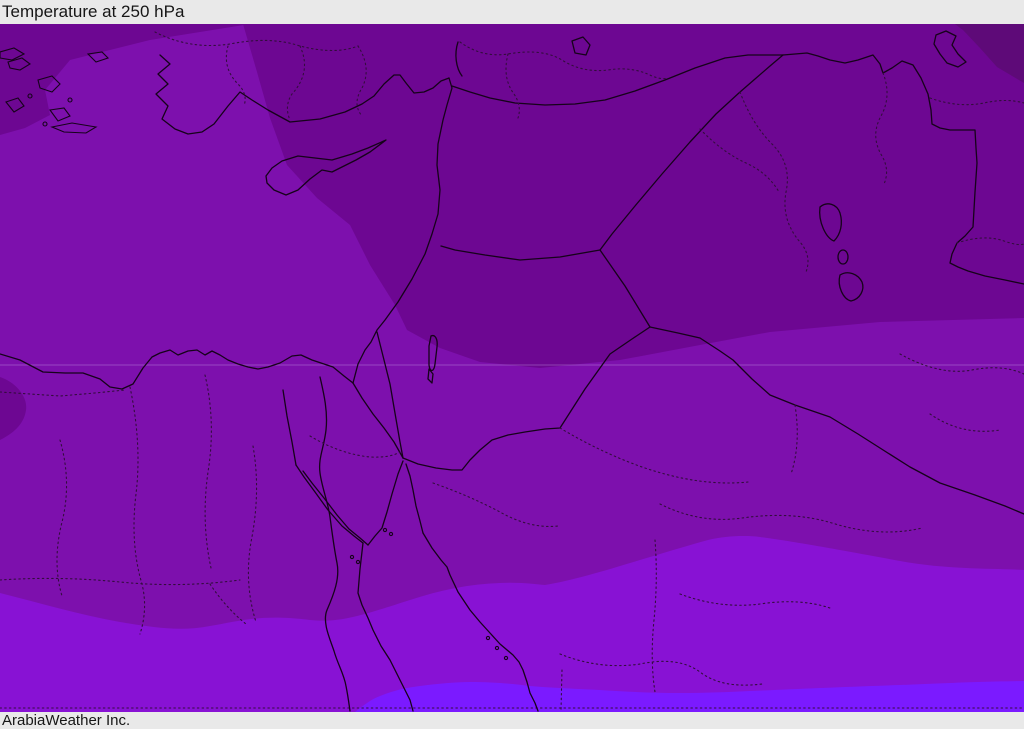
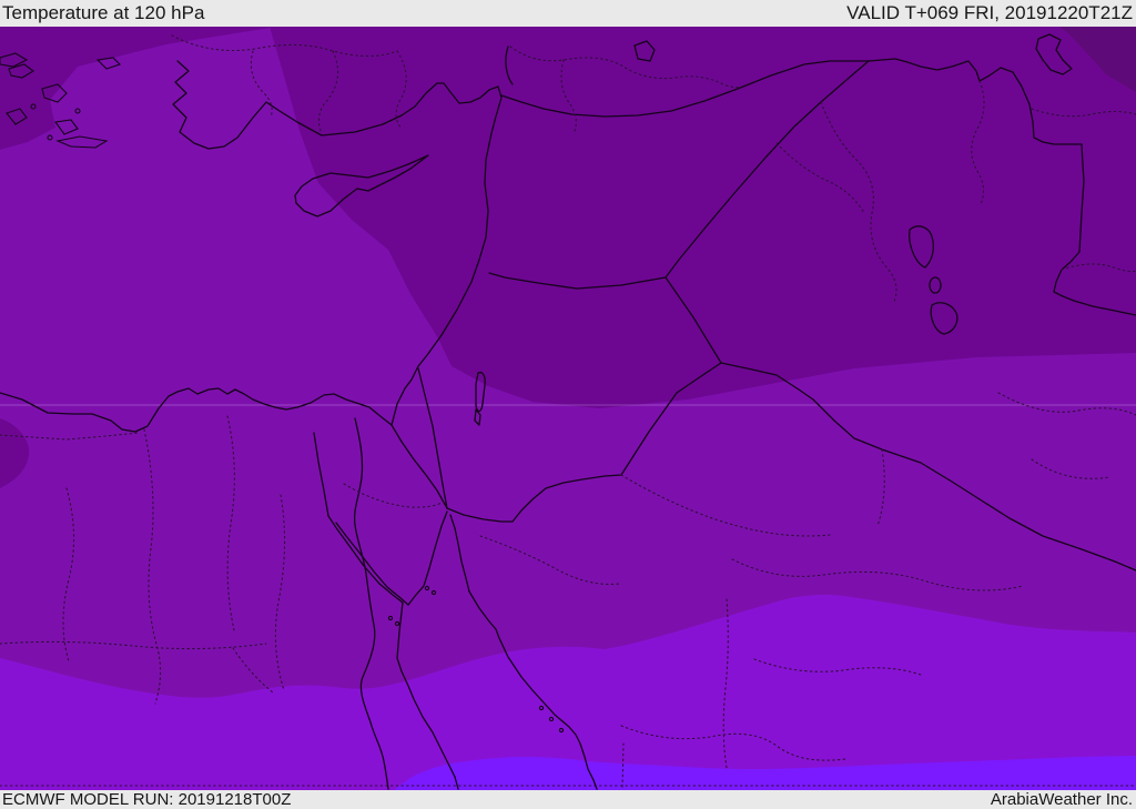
- Temperature at 250 hPa
+ Temperature at 120 hPa
+ VALID T+069 FRI, 20191220T21Z
+ ECMWF MODEL RUN: 20191218T00Z
  ArabiaWeather Inc.
